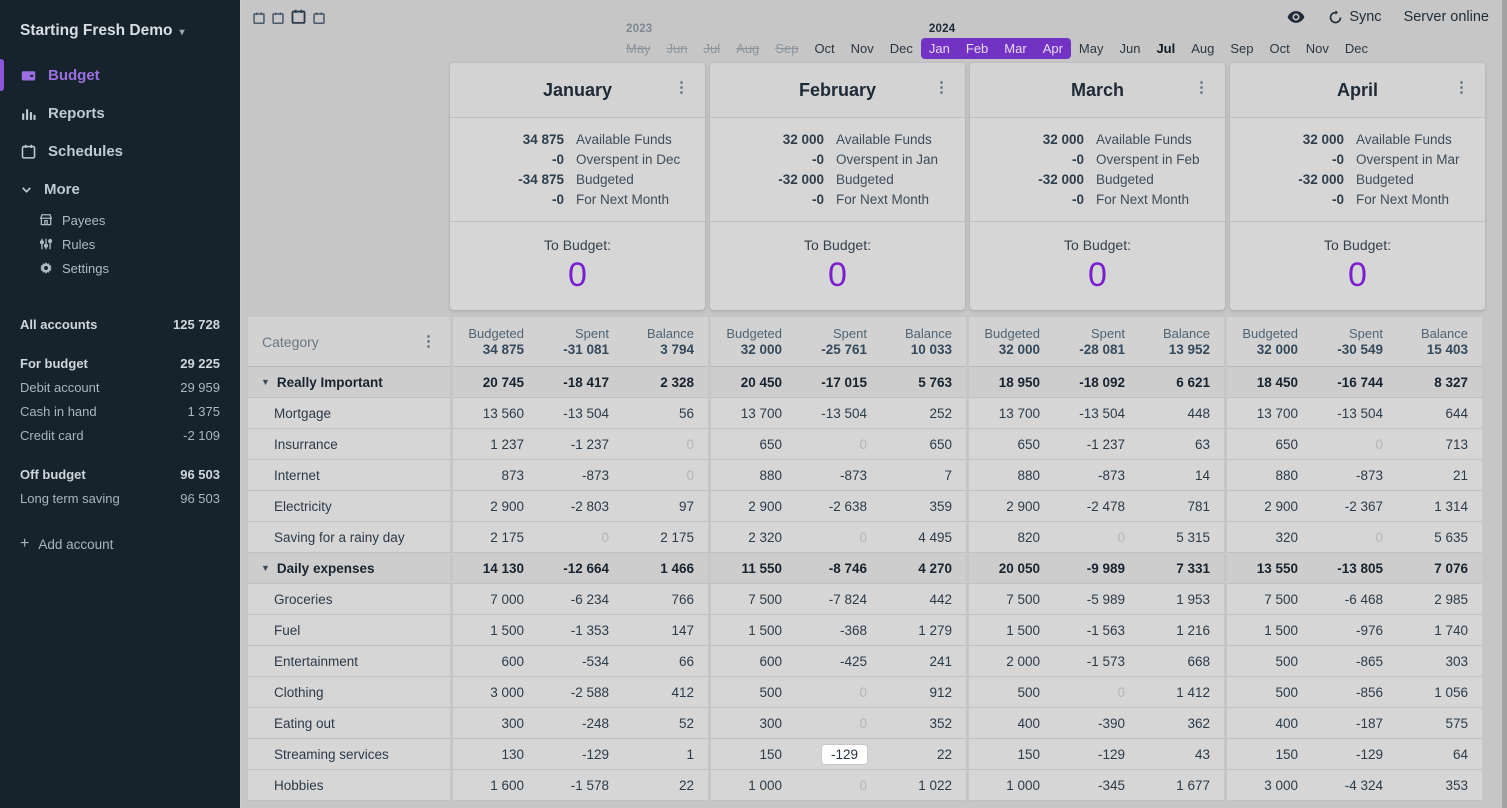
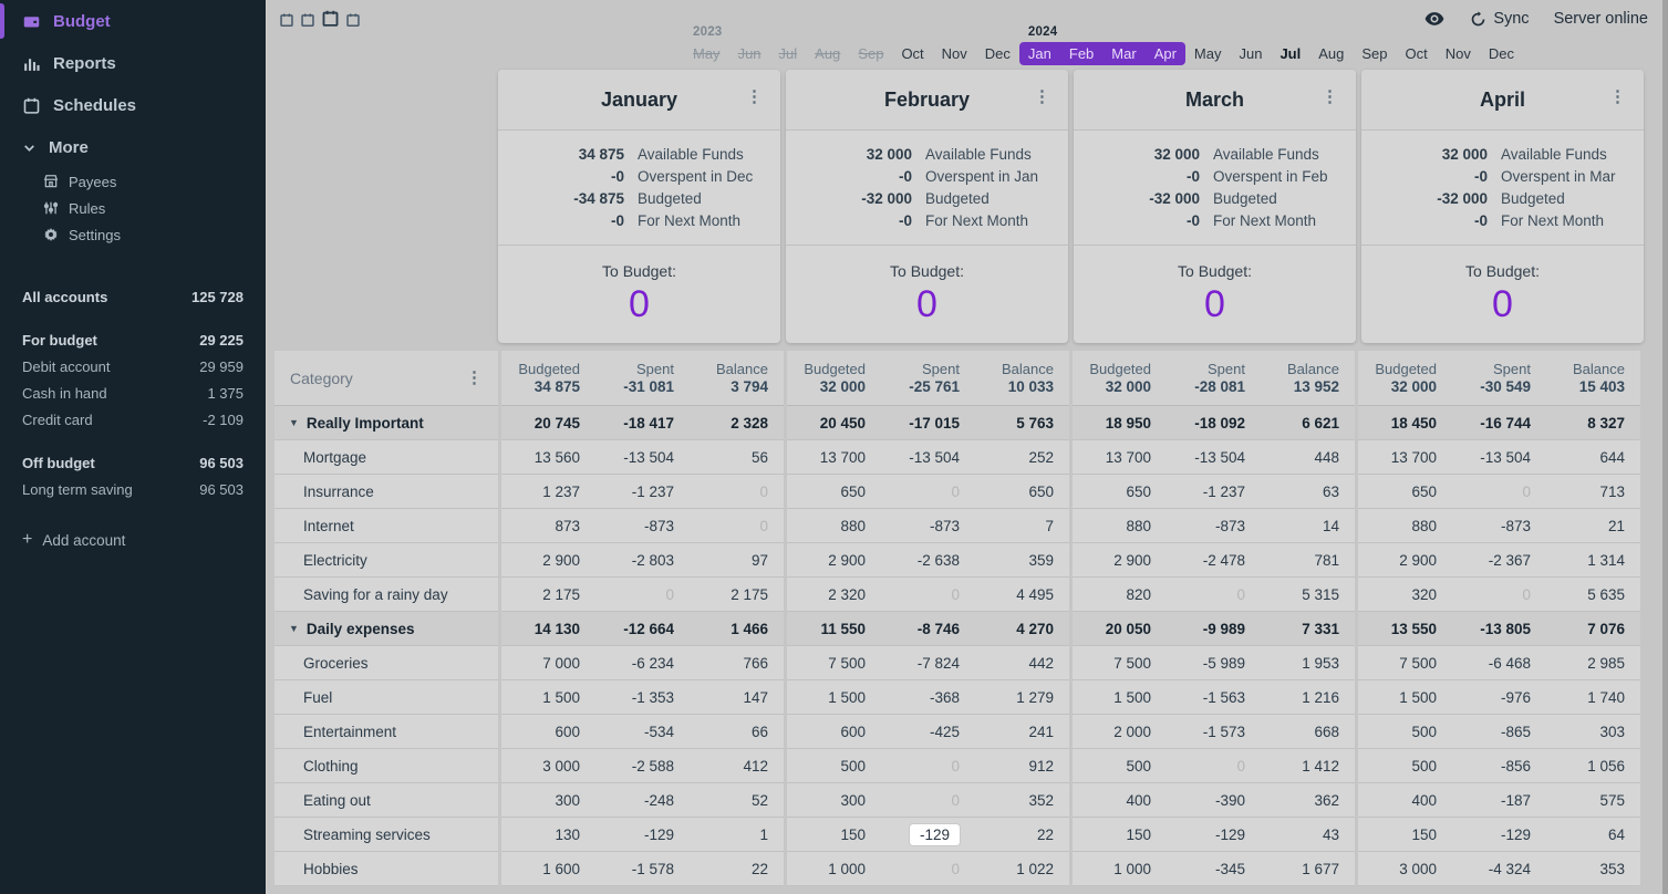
- Starting Fresh Demo
- ▾
  Budget
  Reports
  Schedules
  More
  Payees
  Rules
  Settings
  All accounts
  125 728
  For budget
  29 225
  Debit account
  29 959
  Cash in hand
  1 375
  Credit card
  -2 109
  Off budget
  96 503
  Long term saving
  96 503
  +
  Add account
  May
  2023
  Jun
  Jul
  Aug
  Sep
  Oct
  Nov
  Dec
  Jan
  2024
  Feb
  Mar
  Apr
  May
  Jun
  Jul
  Aug
  Sep
  Oct
  Nov
  Dec
  Sync
  Server online
  January
  ⋮
  34 875
  Available Funds
  -0
  Overspent in Dec
  -34 875
  Budgeted
  -0
  For Next Month
  To Budget:
  0
  February
  ⋮
  32 000
  Available Funds
  -0
  Overspent in Jan
  -32 000
  Budgeted
  -0
  For Next Month
  To Budget:
  0
  March
  ⋮
  32 000
  Available Funds
  -0
  Overspent in Feb
  -32 000
  Budgeted
  -0
  For Next Month
  To Budget:
  0
  April
  ⋮
  32 000
  Available Funds
  -0
  Overspent in Mar
  -32 000
  Budgeted
  -0
  For Next Month
  To Budget:
  0
  Category
  ⋮
  Budgeted
  34 875
  Spent
  -31 081
  Balance
  3 794
  Budgeted
  32 000
  Spent
  -25 761
  Balance
  10 033
  Budgeted
  32 000
  Spent
  -28 081
  Balance
  13 952
  Budgeted
  32 000
  Spent
  -30 549
  Balance
  15 403
  ▼
  Really Important
  20 745
  -18 417
  2 328
  20 450
  -17 015
  5 763
  18 950
  -18 092
  6 621
  18 450
  -16 744
  8 327
  Mortgage
  13 560
  -13 504
  56
  13 700
  -13 504
  252
  13 700
  -13 504
  448
  13 700
  -13 504
  644
  Insurrance
  1 237
  -1 237
  0
  650
  0
  650
  650
  -1 237
  63
  650
  0
  713
  Internet
  873
  -873
  0
  880
  -873
  7
  880
  -873
  14
  880
  -873
  21
  Electricity
  2 900
  -2 803
  97
  2 900
  -2 638
  359
  2 900
  -2 478
  781
  2 900
  -2 367
  1 314
  Saving for a rainy day
  2 175
  0
  2 175
  2 320
  0
  4 495
  820
  0
  5 315
  320
  0
  5 635
  ▼
  Daily expenses
  14 130
  -12 664
  1 466
  11 550
  -8 746
  4 270
  20 050
  -9 989
  7 331
  13 550
  -13 805
  7 076
  Groceries
  7 000
  -6 234
  766
  7 500
  -7 824
  442
  7 500
  -5 989
  1 953
  7 500
  -6 468
  2 985
  Fuel
  1 500
  -1 353
  147
  1 500
  -368
  1 279
  1 500
  -1 563
  1 216
  1 500
  -976
  1 740
  Entertainment
  600
  -534
  66
  600
  -425
  241
  2 000
  -1 573
  668
  500
  -865
  303
  Clothing
  3 000
  -2 588
  412
  500
  0
  912
  500
  0
  1 412
  500
  -856
  1 056
  Eating out
  300
  -248
  52
  300
  0
  352
  400
  -390
  362
  400
  -187
  575
  Streaming services
  130
  -129
  1
  150
  -129
  22
  150
  -129
  43
  150
  -129
  64
  Hobbies
  1 600
  -1 578
  22
  1 000
  0
  1 022
  1 000
  -345
  1 677
  3 000
  -4 324
  353
